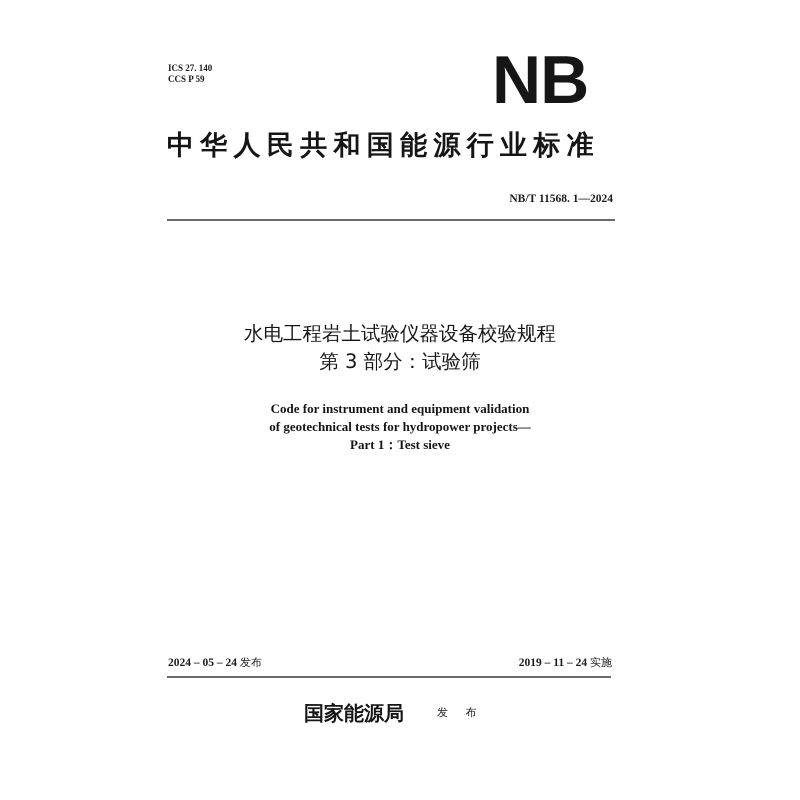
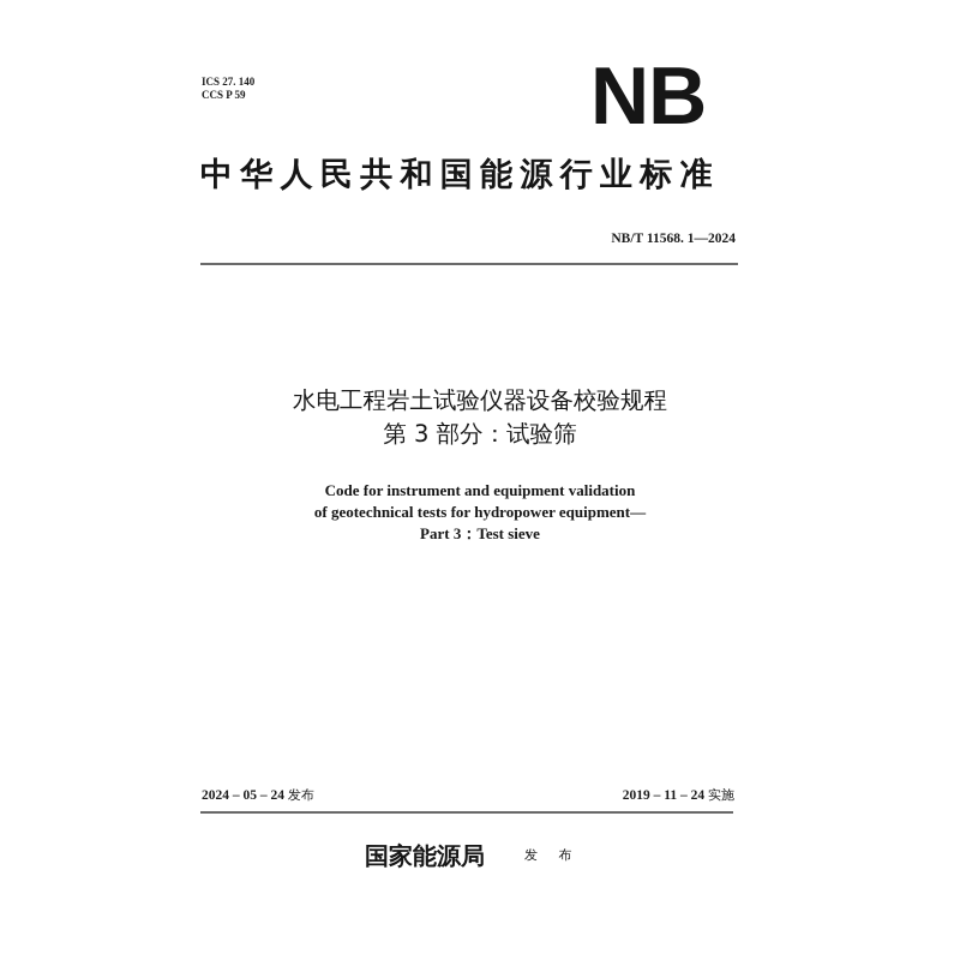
  ICS 27. 140
  CCS P 59
  NB
  中华人民共和国能源行业标准
  NB/T 11568. 1—2024
  水电工程岩土试验仪器设备校验规程
  第 3 部分：试验筛
  Code for instrument and equipment validation
- of geotechnical tests for hydropower projects—
+ of geotechnical tests for hydropower equipment—
- Part 1：Test sieve
+ Part 3：Test sieve
  2024 – 05 – 24 发布
  2019 – 11 – 24 实施
  国家能源局
  发 布
